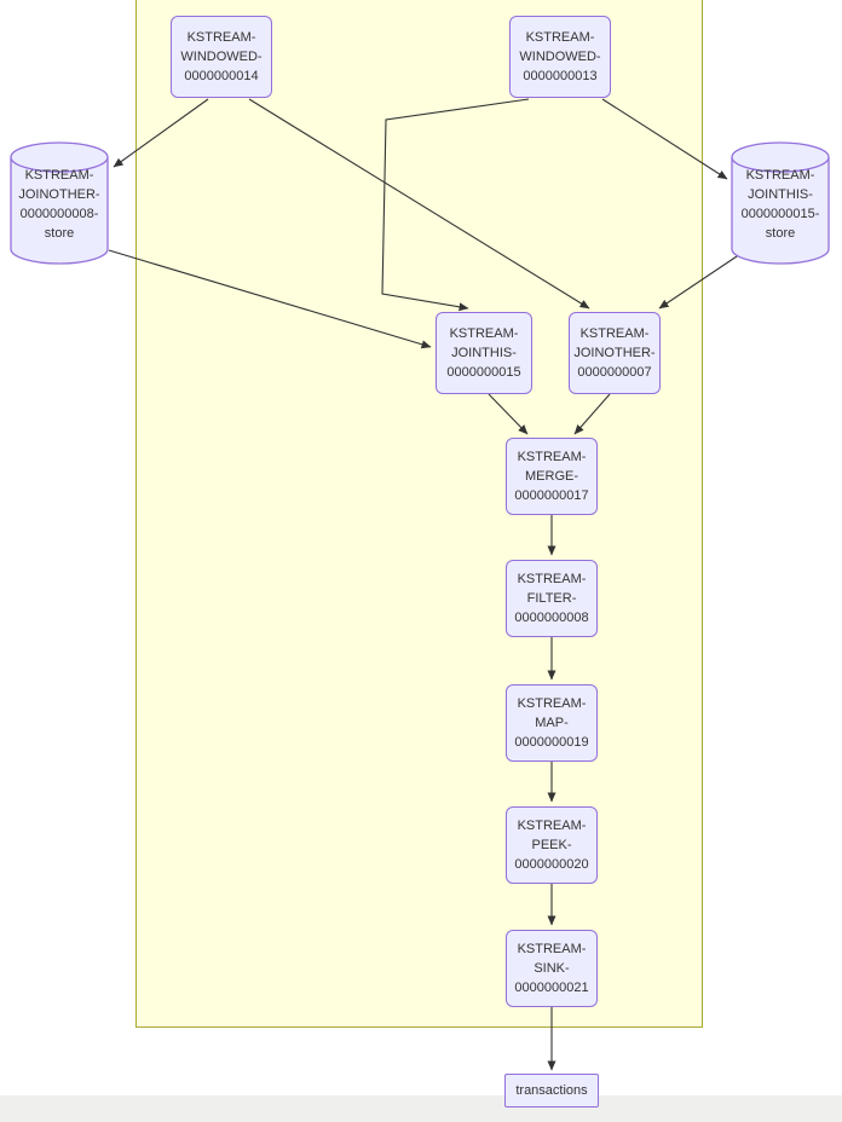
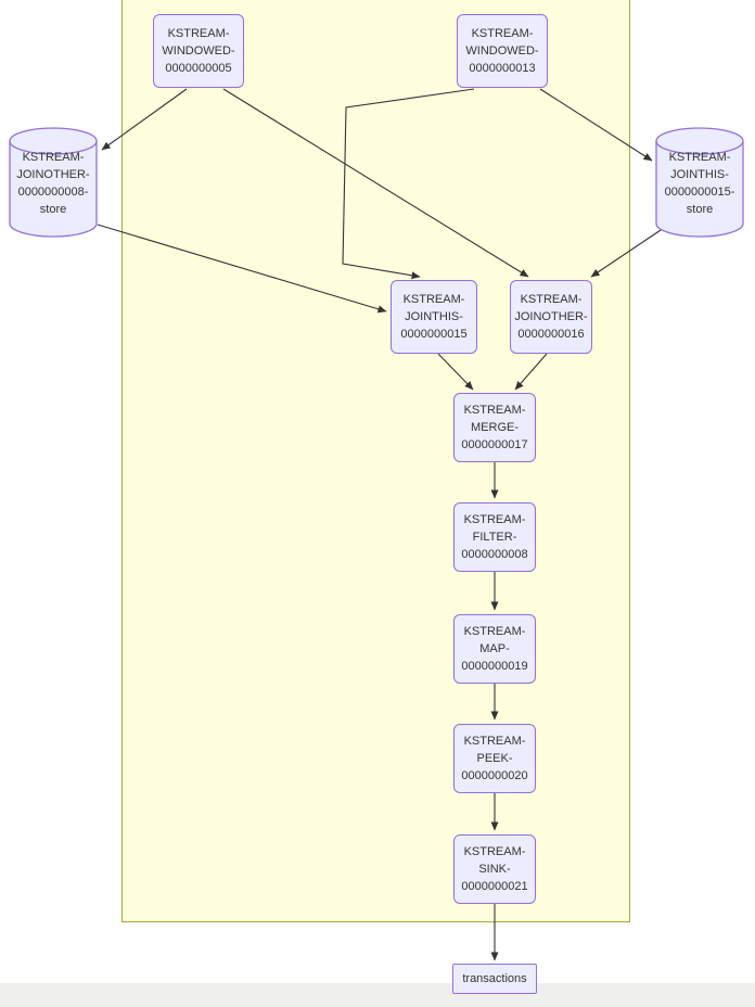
  KSTREAM-
  WINDOWED-
- 0000000014
+ 0000000005
  KSTREAM-
  WINDOWED-
  0000000013
  KSTREAM-
  JOINOTHER-
  0000000008-
  store
  KSTREAM-
  JOINTHIS-
  0000000015-
  store
  KSTREAM-
  JOINTHIS-
  0000000015
  KSTREAM-
  JOINOTHER-
- 0000000007
+ 0000000016
  KSTREAM-
  MERGE-
  0000000017
  KSTREAM-
  FILTER-
  0000000008
  KSTREAM-
  MAP-
  0000000019
  KSTREAM-
  PEEK-
  0000000020
  KSTREAM-
  SINK-
  0000000021
  transactions
